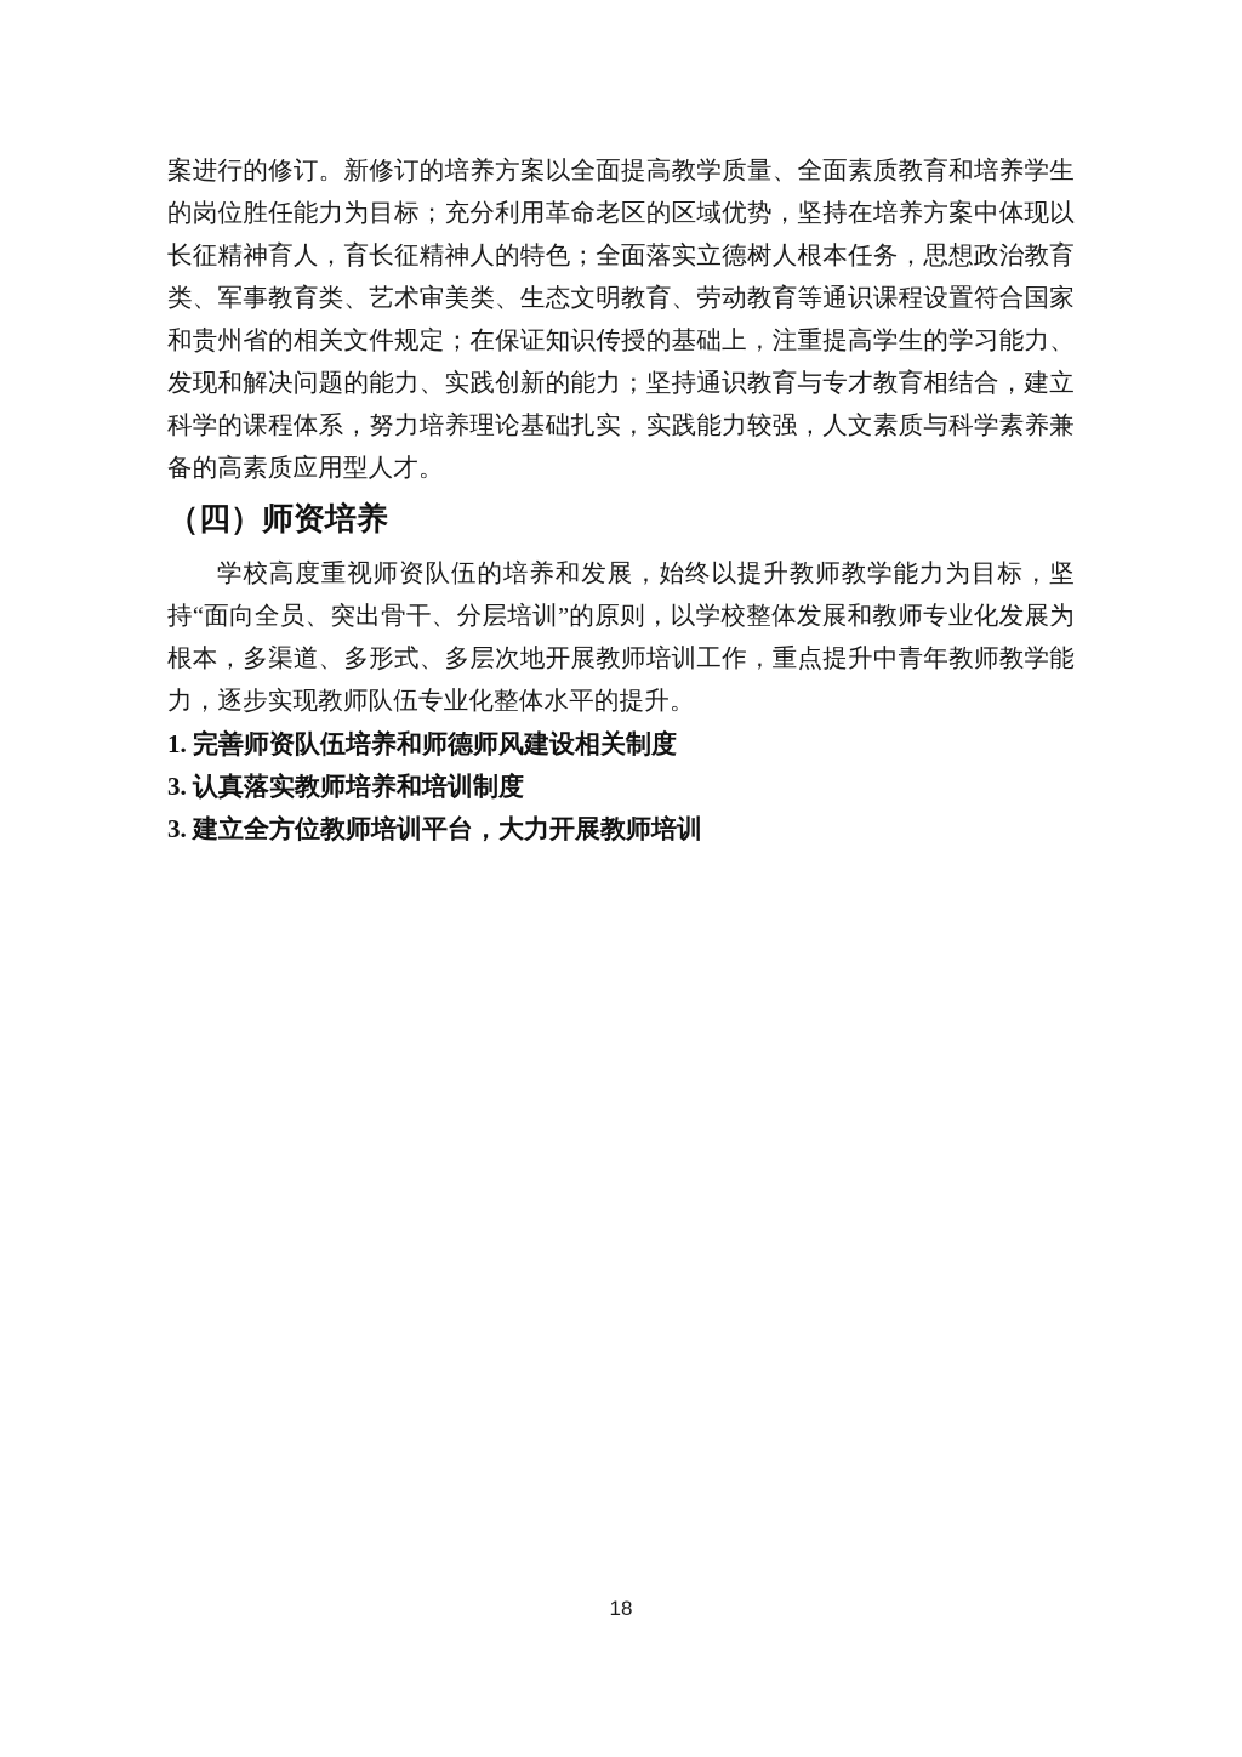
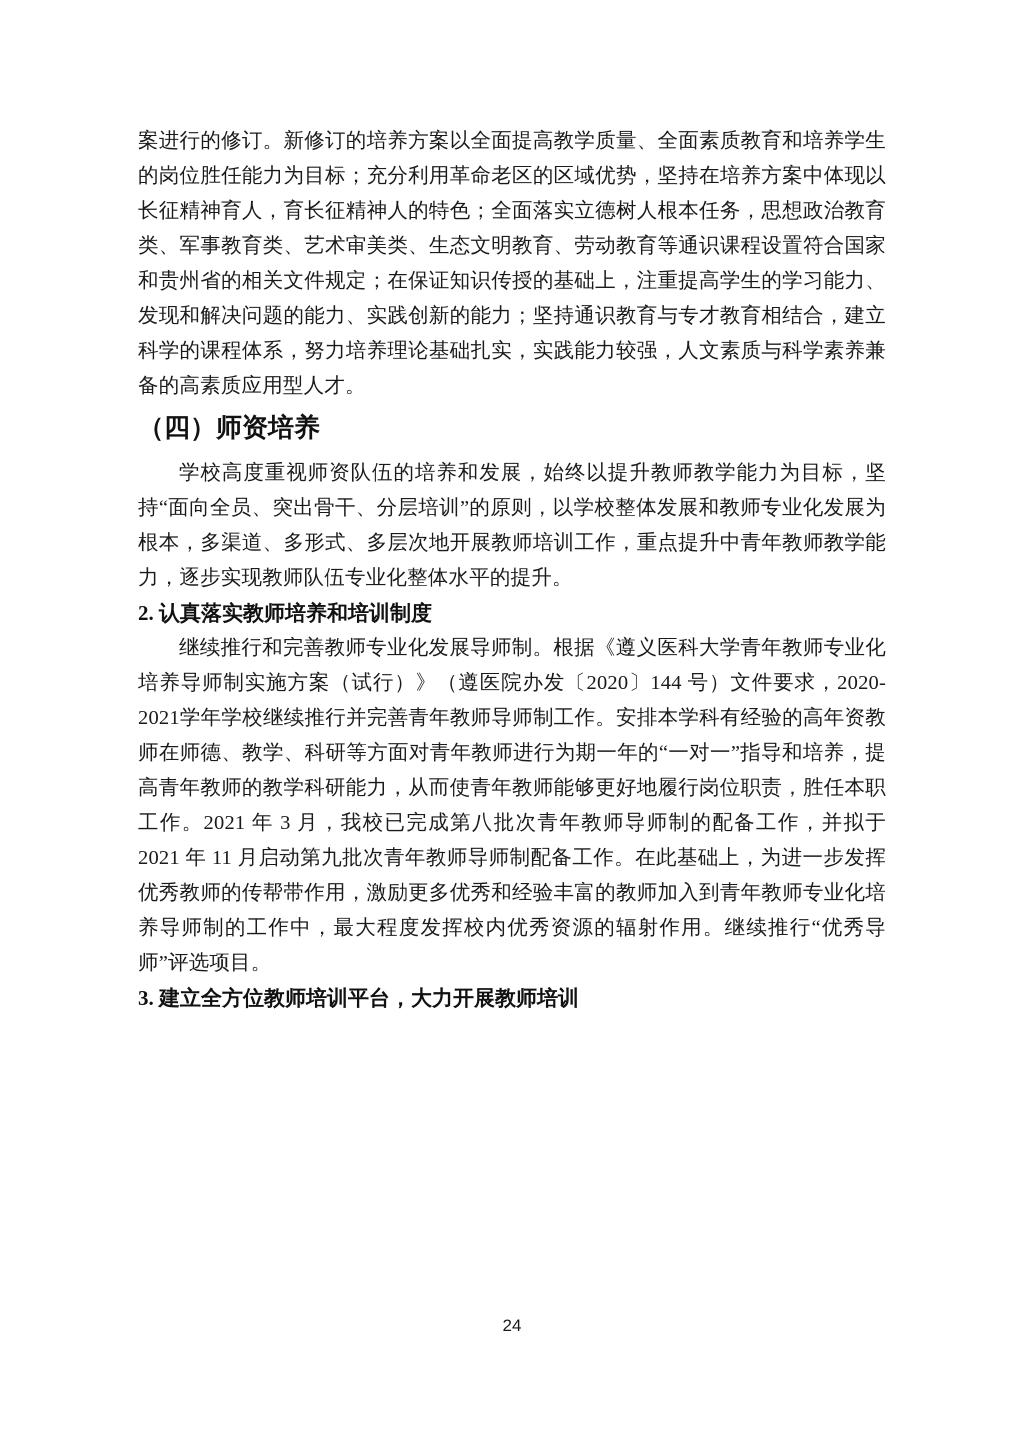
  案进行的修订。新修订的培养方案以全面提高教学质量、全面素质教育和培养学生的岗位胜任能力为目标；充分利用革命老区的区域优势，坚持在培养方案中体现以长征精神育人，育长征精神人的特色；全面落实立德树人根本任务，思想政治教育类、军事教育类、艺术审美类、生态文明教育、劳动教育等通识课程设置符合国家和贵州省的相关文件规定；在保证知识传授的基础上，注重提高学生的学习能力、发现和解决问题的能力、实践创新的能力；坚持通识教育与专才教育相结合，建立科学的课程体系，努力培养理论基础扎实，实践能力较强，人文素质与科学素养兼备的高素质应用型人才。
  （四）师资培养
  学校高度重视师资队伍的培养和发展，始终以提升教师教学能力为目标，坚持“面向全员、突出骨干、分层培训”的原则，以学校整体发展和教师专业化发展为根本，多渠道、多形式、多层次地开展教师培训工作，重点提升中青年教师教学能力，逐步实现教师队伍专业化整体水平的提升。
- 1. 完善师资队伍培养和师德师风建设相关制度
- 3. 认真落实教师培养和培训制度
+ 2. 认真落实教师培养和培训制度
+ 继续推行和完善教师专业化发展导师制。根据《遵义医科大学青年教师专业化培养导师制实施方案（试行）》（遵医院办发〔2020〕144 号）文件要求，2020-2021学年学校继续推行并完善青年教师导师制工作。安排本学科有经验的高年资教师在师德、教学、科研等方面对青年教师进行为期一年的“一对一”指导和培养，提高青年教师的教学科研能力，从而使青年教师能够更好地履行岗位职责，胜任本职工作。2021 年 3 月，我校已完成第八批次青年教师导师制的配备工作，并拟于 2021 年 11 月启动第九批次青年教师导师制配备工作。在此基础上，为进一步发挥优秀教师的传帮带作用，激励更多优秀和经验丰富的教师加入到青年教师专业化培养导师制的工作中，最大程度发挥校内优秀资源的辐射作用。继续推行“优秀导师”评选项目。
  3. 建立全方位教师培训平台，大力开展教师培训
- 18
+ 24
